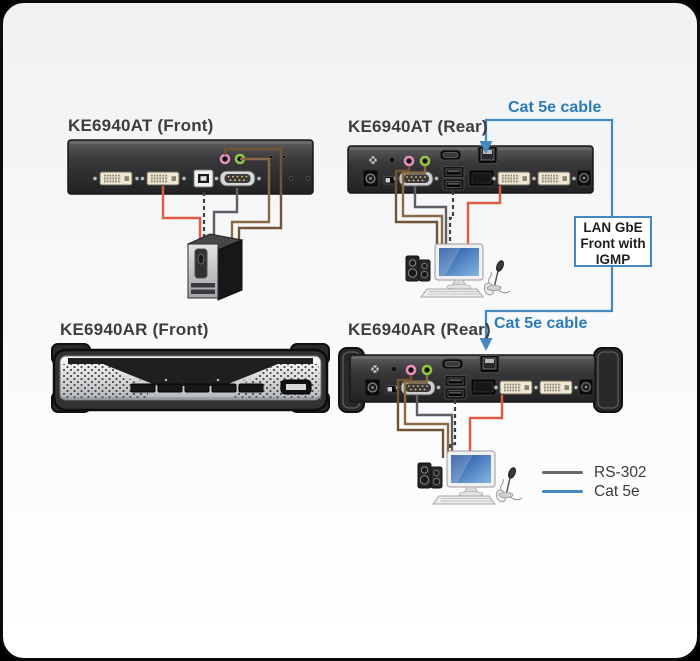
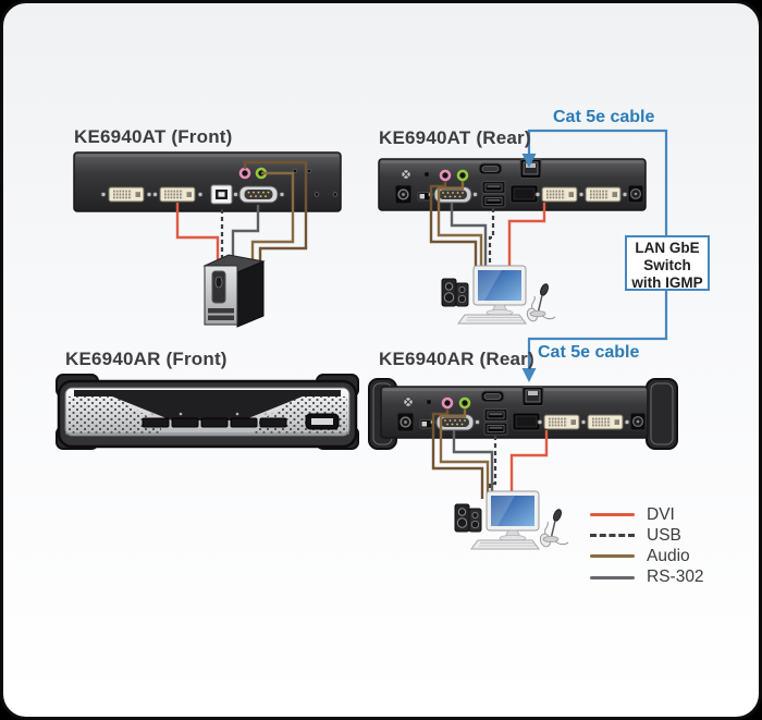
  KE6940AT (Front)
  KE6940AT (Rear)
  KE6940AR (Front)
  KE6940AR (Rear)
  Cat 5e cable
  Cat 5e cable
- LAN GbE Front with IGMP
+ LAN GbE Switch with IGMP
+ DVI
+ USB
+ Audio
  RS-302
- Cat 5e
